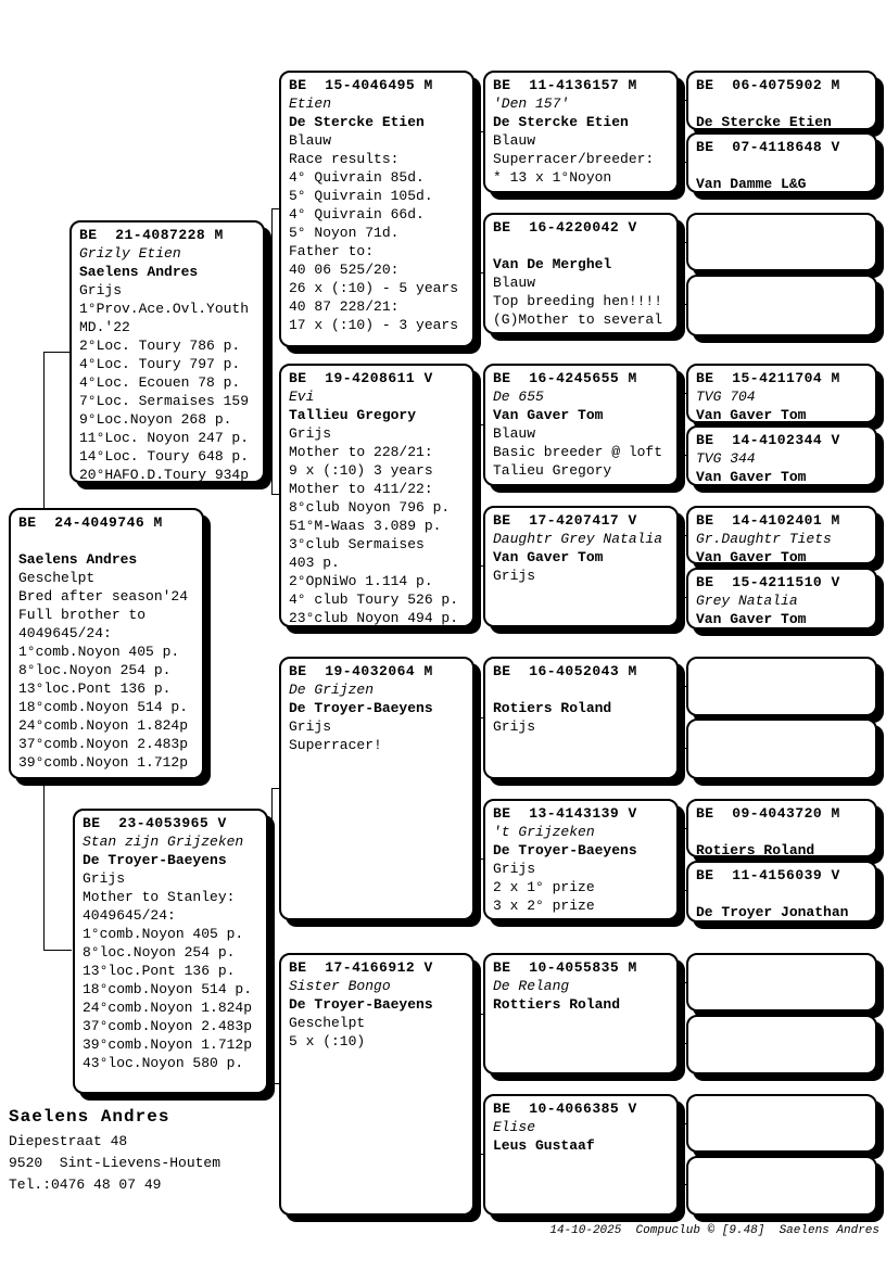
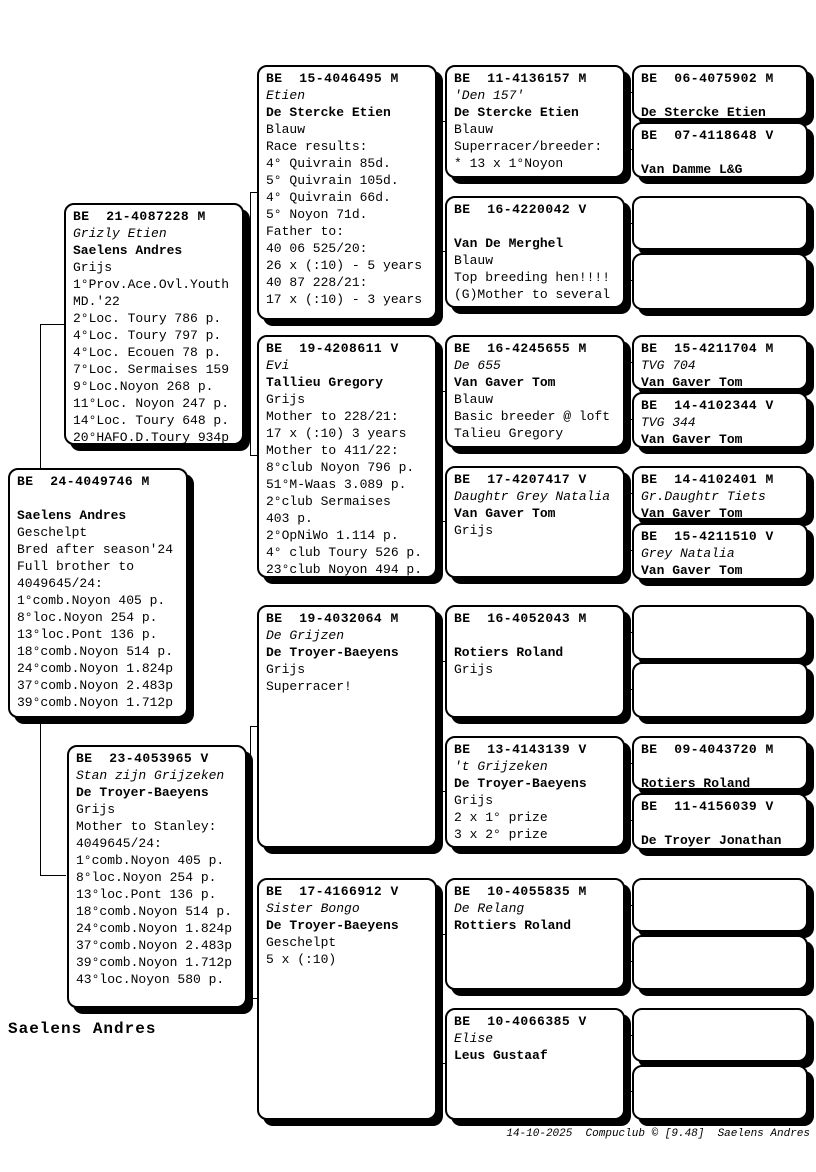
  BE 24-4049746 M
  Saelens Andres
  Geschelpt
  Bred after season'24
  Full brother to
  4049645/24:
  1°comb.Noyon 405 p.
  8°loc.Noyon 254 p.
  13°loc.Pont 136 p.
  18°comb.Noyon 514 p.
  24°comb.Noyon 1.824p
  37°comb.Noyon 2.483p
  39°comb.Noyon 1.712p
  BE 21-4087228 M
  Grizly Etien
  Saelens Andres
  Grijs
  1°Prov.Ace.Ovl.Youth
  MD.'22
  2°Loc. Toury 786 p.
  4°Loc. Toury 797 p.
  4°Loc. Ecouen 78 p.
  7°Loc. Sermaises 159
  9°Loc.Noyon 268 p.
  11°Loc. Noyon 247 p.
  14°Loc. Toury 648 p.
  20°HAFO.D.Toury 934p
  BE 23-4053965 V
  Stan zijn Grijzeken
  De Troyer-Baeyens
  Grijs
  Mother to Stanley:
  4049645/24:
  1°comb.Noyon 405 p.
  8°loc.Noyon 254 p.
  13°loc.Pont 136 p.
  18°comb.Noyon 514 p.
  24°comb.Noyon 1.824p
  37°comb.Noyon 2.483p
  39°comb.Noyon 1.712p
  43°loc.Noyon 580 p.
  BE 15-4046495 M
  Etien
  De Stercke Etien
  Blauw
  Race results:
  4° Quivrain 85d.
  5° Quivrain 105d.
  4° Quivrain 66d.
  5° Noyon 71d.
  Father to:
  40 06 525/20:
  26 x (:10) - 5 years
  40 87 228/21:
  17 x (:10) - 3 years
  BE 19-4208611 V
  Evi
  Tallieu Gregory
  Grijs
  Mother to 228/21:
- 9 x (:10) 3 years
+ 17 x (:10) 3 years
  Mother to 411/22:
  8°club Noyon 796 p.
  51°M-Waas 3.089 p.
- 3°club Sermaises
+ 2°club Sermaises
  403 p.
  2°OpNiWo 1.114 p.
  4° club Toury 526 p.
  23°club Noyon 494 p.
  BE 19-4032064 M
  De Grijzen
  De Troyer-Baeyens
  Grijs
  Superracer!
  BE 17-4166912 V
  Sister Bongo
  De Troyer-Baeyens
  Geschelpt
  5 x (:10)
  BE 11-4136157 M
  'Den 157'
  De Stercke Etien
  Blauw
  Superracer/breeder:
  * 13 x 1°Noyon
  BE 16-4220042 V
  Van De Merghel
  Blauw
  Top breeding hen!!!!
  (G)Mother to several
  BE 16-4245655 M
  De 655
  Van Gaver Tom
  Blauw
  Basic breeder @ loft
  Talieu Gregory
  BE 17-4207417 V
  Daughtr Grey Natalia
  Van Gaver Tom
  Grijs
  BE 16-4052043 M
  Rotiers Roland
  Grijs
  BE 13-4143139 V
  't Grijzeken
  De Troyer-Baeyens
  Grijs
  2 x 1° prize
  3 x 2° prize
  BE 10-4055835 M
  De Relang
  Rottiers Roland
  BE 10-4066385 V
  Elise
  Leus Gustaaf
  BE 06-4075902 M
  De Stercke Etien
  BE 07-4118648 V
  Van Damme L&G
  BE 15-4211704 M
  TVG 704
  Van Gaver Tom
  BE 14-4102344 V
  TVG 344
  Van Gaver Tom
  BE 14-4102401 M
  Gr.Daughtr Tiets
  Van Gaver Tom
  BE 15-4211510 V
  Grey Natalia
  Van Gaver Tom
  BE 09-4043720 M
  Rotiers Roland
  BE 11-4156039 V
  De Troyer Jonathan
  Saelens Andres
- Diepestraat 48
- 9520 Sint-Lievens-Houtem
- Tel.:0476 48 07 49
  14-10-2025 Compuclub © [9.48] Saelens Andres
